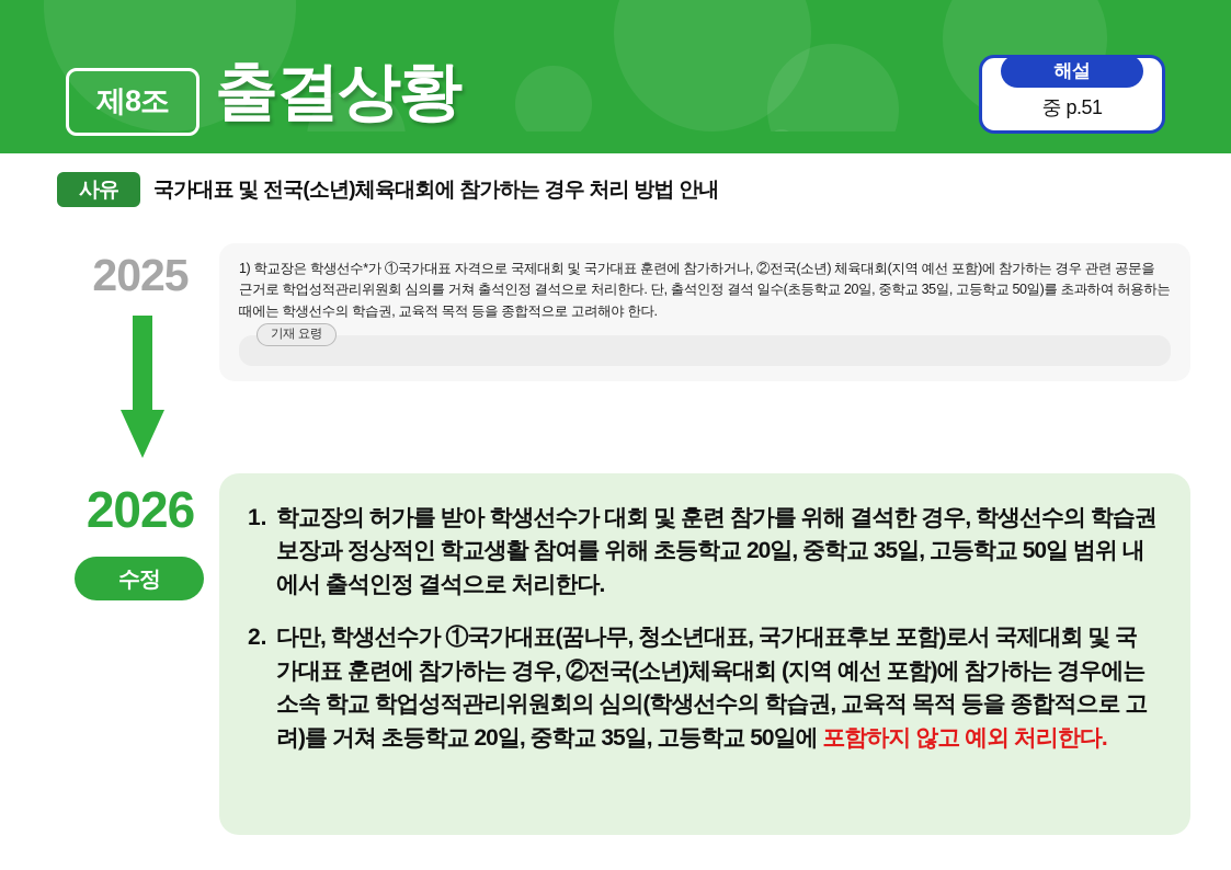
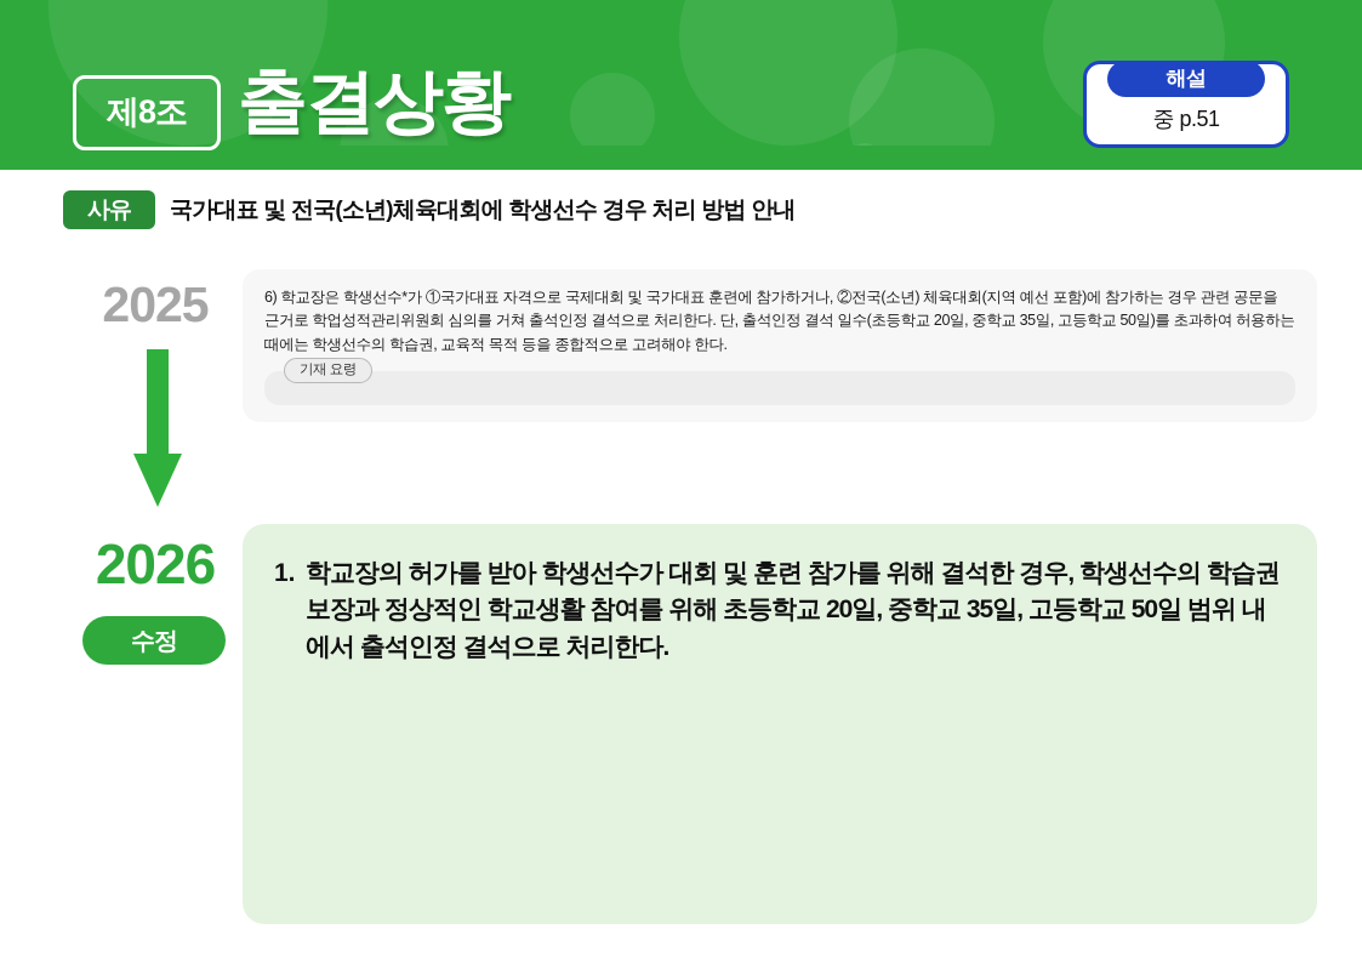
  제8조
  출결상황
  중 p.51
  해설
  사유
- 국가대표 및 전국(소년)체육대회에 참가하는 경우 처리 방법 안내
+ 국가대표 및 전국(소년)체육대회에 학생선수 경우 처리 방법 안내
  2025
  2026
  수정
- 1) 학교장은 학생선수*가 ①국가대표 자격으로 국제대회 및 국가대표 훈련에 참가하거나, ②전국(소년) 체육대회(지역 예선 포함)에 참가하는 경우 관련 공문을 근거로 학업성적관리위원회 심의를 거쳐 출석인정 결석으로 처리한다. 단, 출석인정 결석 일수(초등학교 20일, 중학교 35일, 고등학교 50일)를 초과하여 허용하는 때에는 학생선수의 학습권, 교육적 목적 등을 종합적으로 고려해야 한다.
+ 6) 학교장은 학생선수*가 ①국가대표 자격으로 국제대회 및 국가대표 훈련에 참가하거나, ②전국(소년) 체육대회(지역 예선 포함)에 참가하는 경우 관련 공문을 근거로 학업성적관리위원회 심의를 거쳐 출석인정 결석으로 처리한다. 단, 출석인정 결석 일수(초등학교 20일, 중학교 35일, 고등학교 50일)를 초과하여 허용하는 때에는 학생선수의 학습권, 교육적 목적 등을 종합적으로 고려해야 한다.
  기재 요령
  1.
  학교장의 허가를 받아 학생선수가 대회 및 훈련 참가를 위해 결석한 경우, 학생선수의 학습권 보장과 정상적인 학교생활 참여를 위해 초등학교 20일, 중학교 35일, 고등학교 50일 범위 내에서 출석인정 결석으로 처리한다.
- 2.
- 다만, 학생선수가 ①국가대표(꿈나무, 청소년대표, 국가대표후보 포함)로서 국제대회 및 국가대표 훈련에 참가하는 경우, ②전국(소년)체육대회 (지역 예선 포함)에 참가하는 경우에는 소속 학교 학업성적관리위원회의 심의(학생선수의 학습권, 교육적 목적 등을 종합적으로 고려)를 거쳐 초등학교 20일, 중학교 35일, 고등학교 50일에 포함하지 않고 예외 처리한다.
